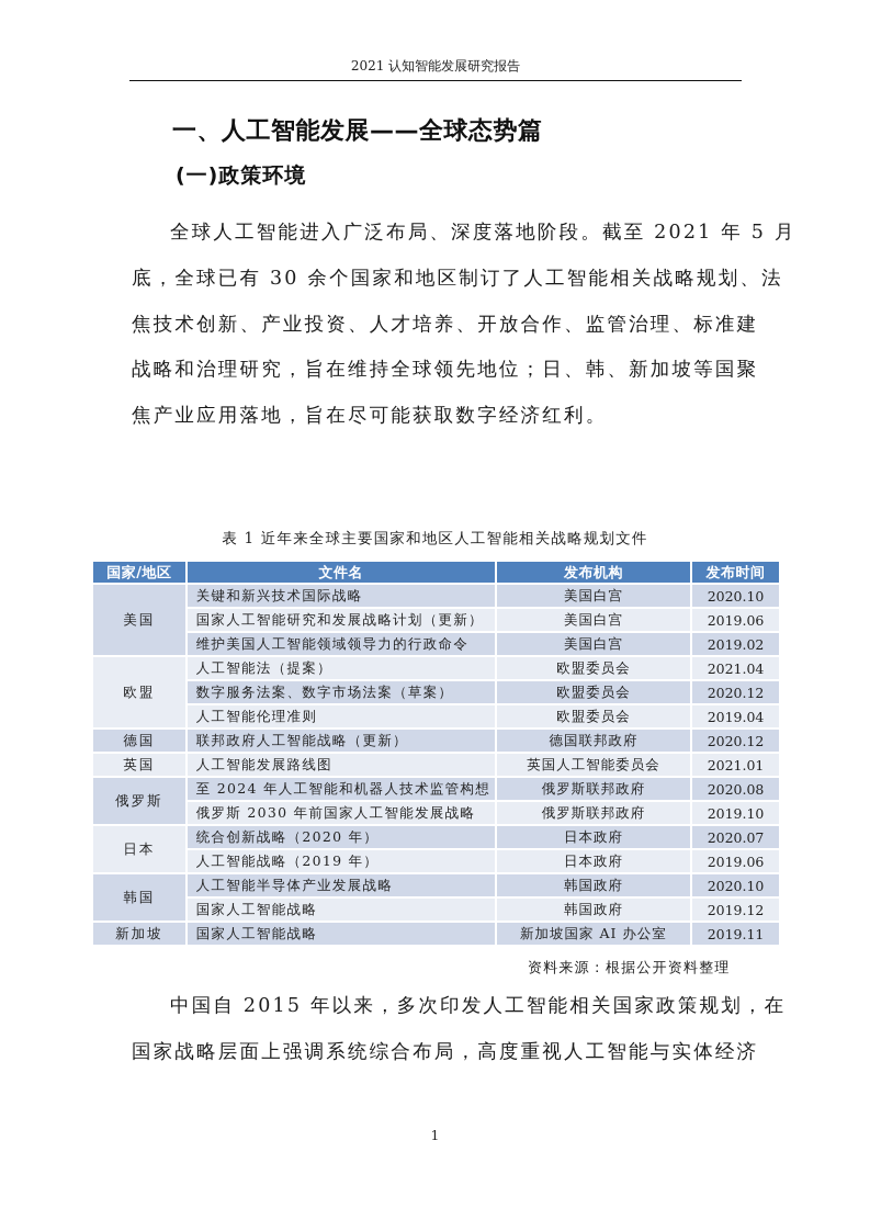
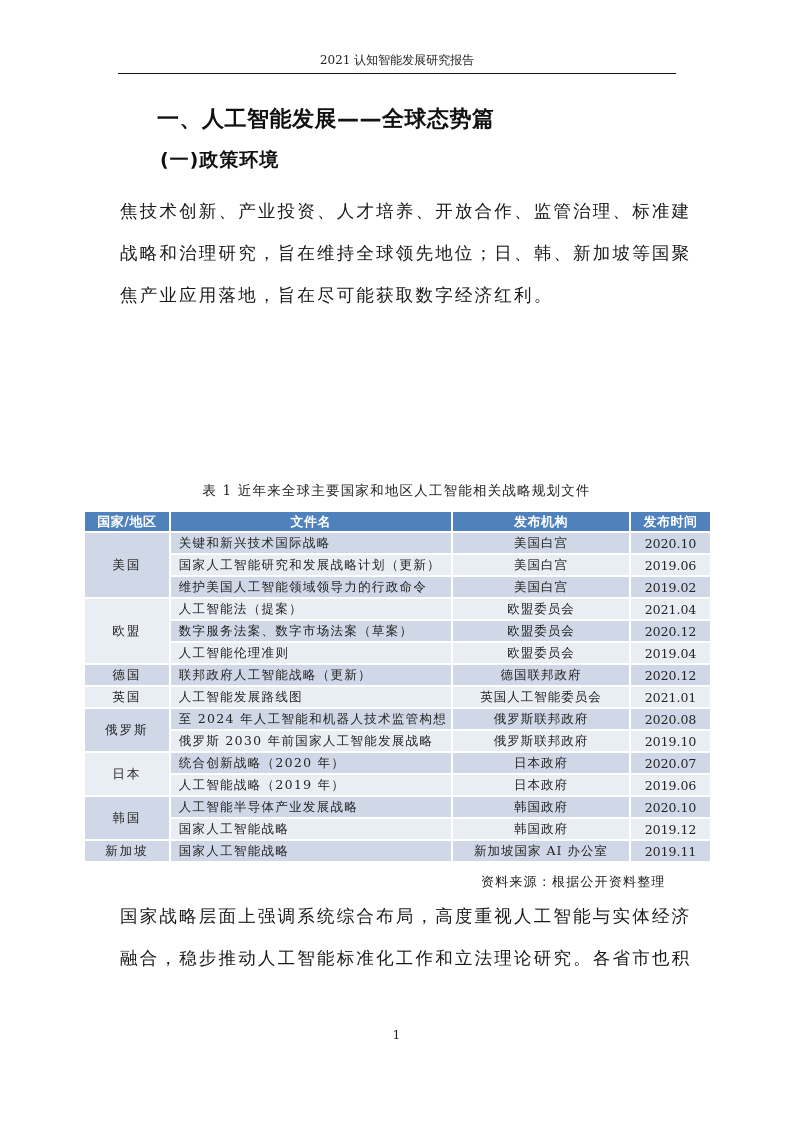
  2021 认知智能发展研究报告
  一、人工智能发展——全球态势篇
  (一)政策环境
- 全球人工智能进入广泛布局、深度落地阶段。截至 2021 年 5 月
- 底，全球已有 30 余个国家和地区制订了人工智能相关战略规划、法
  焦技术创新、产业投资、人才培养、开放合作、监管治理、标准建
  战略和治理研究，旨在维持全球领先地位；日、韩、新加坡等国聚
  焦产业应用落地，旨在尽可能获取数字经济红利。
  表 1 近年来全球主要国家和地区人工智能相关战略规划文件
  国家/地区	文件名	发布机构	发布时间
  美国	关键和新兴技术国际战略	美国白宫	2020.10
  国家人工智能研究和发展战略计划（更新）	美国白宫	2019.06
  维护美国人工智能领域领导力的行政命令	美国白宫	2019.02
  欧盟	人工智能法（提案）	欧盟委员会	2021.04
  数字服务法案、数字市场法案（草案）	欧盟委员会	2020.12
  人工智能伦理准则	欧盟委员会	2019.04
  德国	联邦政府人工智能战略（更新）	德国联邦政府	2020.12
  英国	人工智能发展路线图	英国人工智能委员会	2021.01
  俄罗斯	至 2024 年人工智能和机器人技术监管构想	俄罗斯联邦政府	2020.08
  俄罗斯 2030 年前国家人工智能发展战略	俄罗斯联邦政府	2019.10
  日本	统合创新战略（2020 年）	日本政府	2020.07
  人工智能战略（2019 年）	日本政府	2019.06
  韩国	人工智能半导体产业发展战略	韩国政府	2020.10
  国家人工智能战略	韩国政府	2019.12
  新加坡	国家人工智能战略	新加坡国家 AI 办公室	2019.11
  资料来源：根据公开资料整理
- 中国自 2015 年以来，多次印发人工智能相关国家政策规划，在
  国家战略层面上强调系统综合布局，高度重视人工智能与实体经济
+ 融合，稳步推动人工智能标准化工作和立法理论研究。各省市也积
  1
